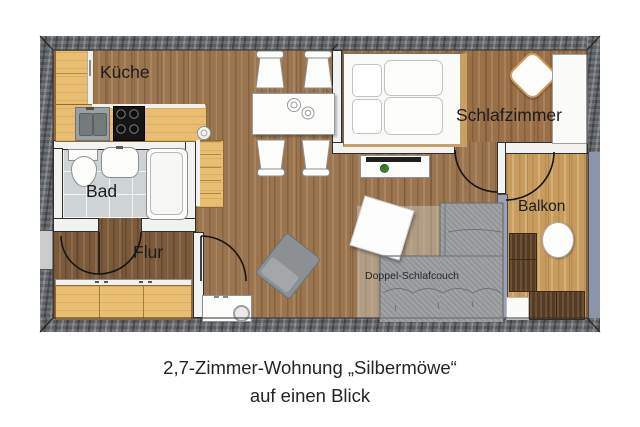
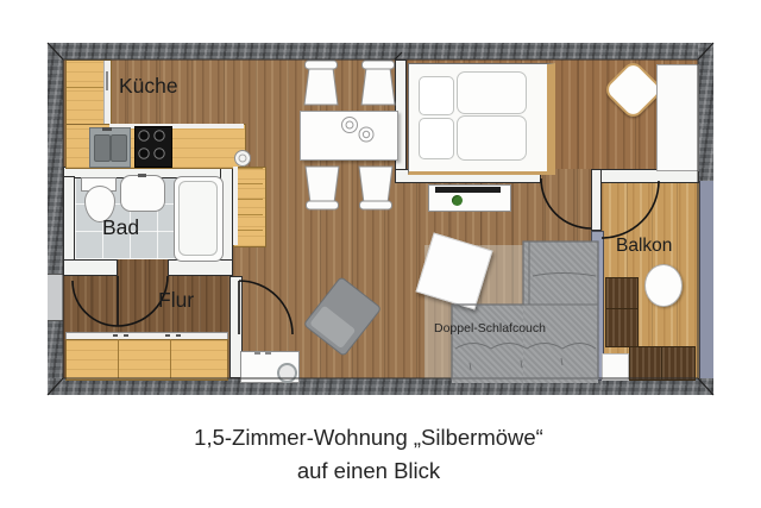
  Küche
  Bad
  Flur
- Schlafzimmer
  Balkon
  Doppel-Schlafcouch
- 2,7-Zimmer-Wohnung „Silbermöwe“
+ 1,5-Zimmer-Wohnung „Silbermöwe“
  auf einen Blick
